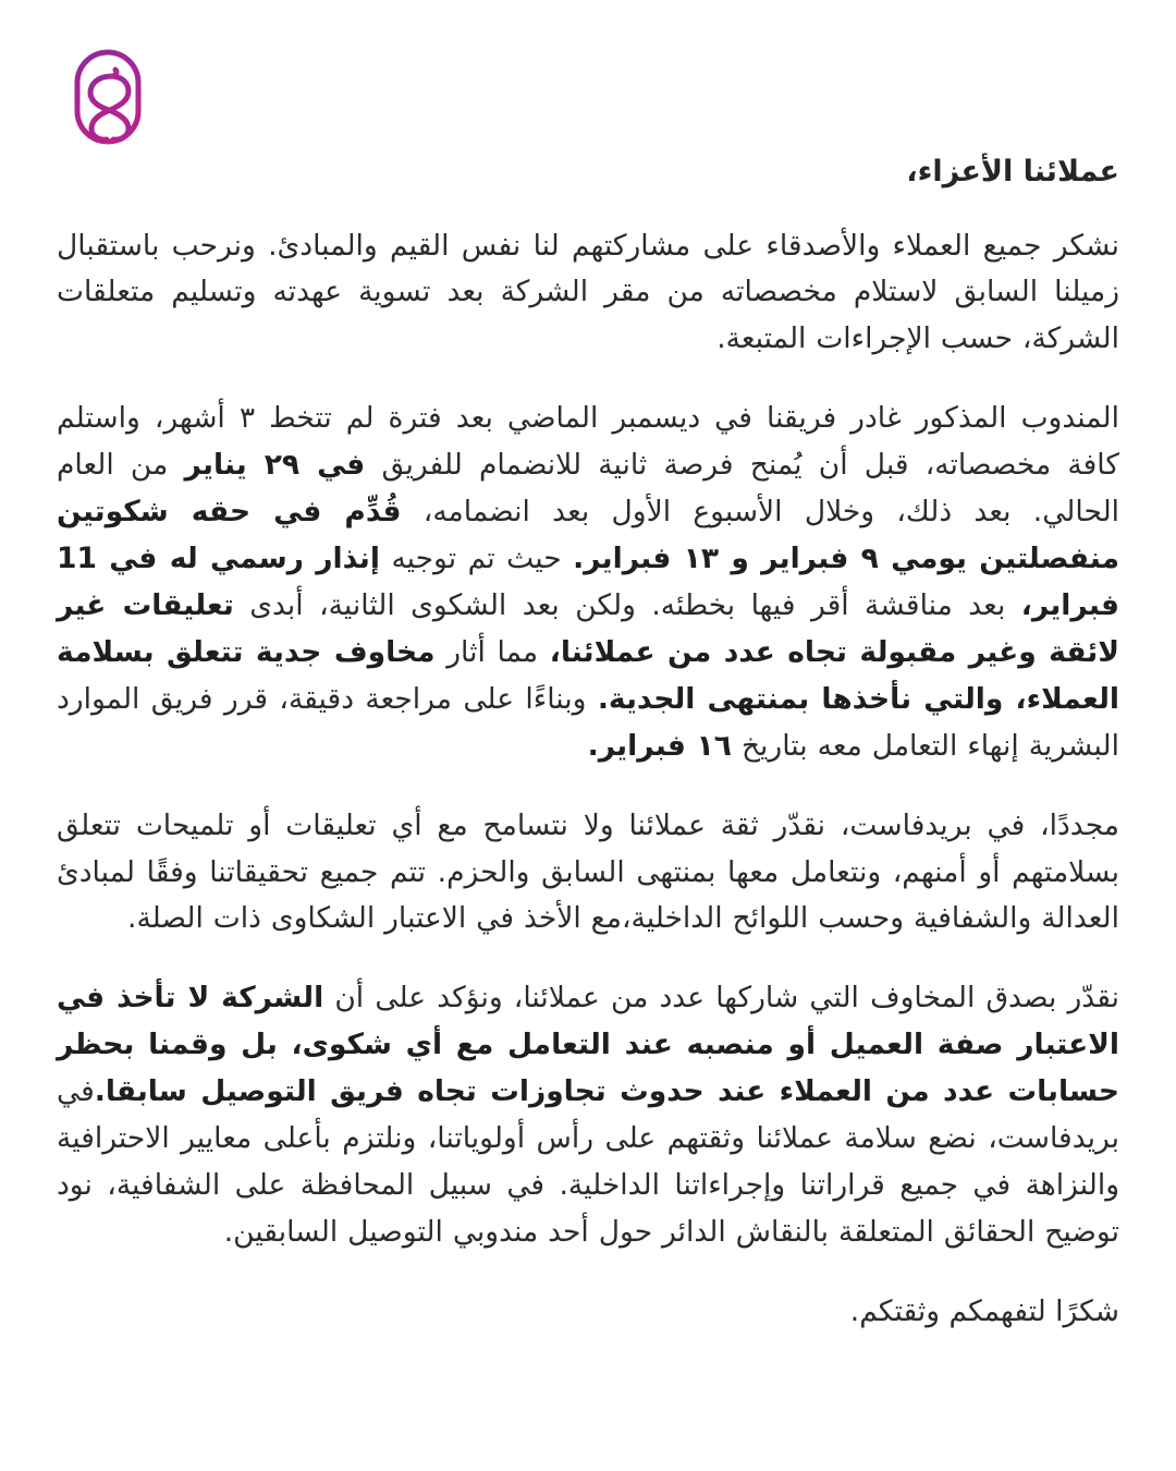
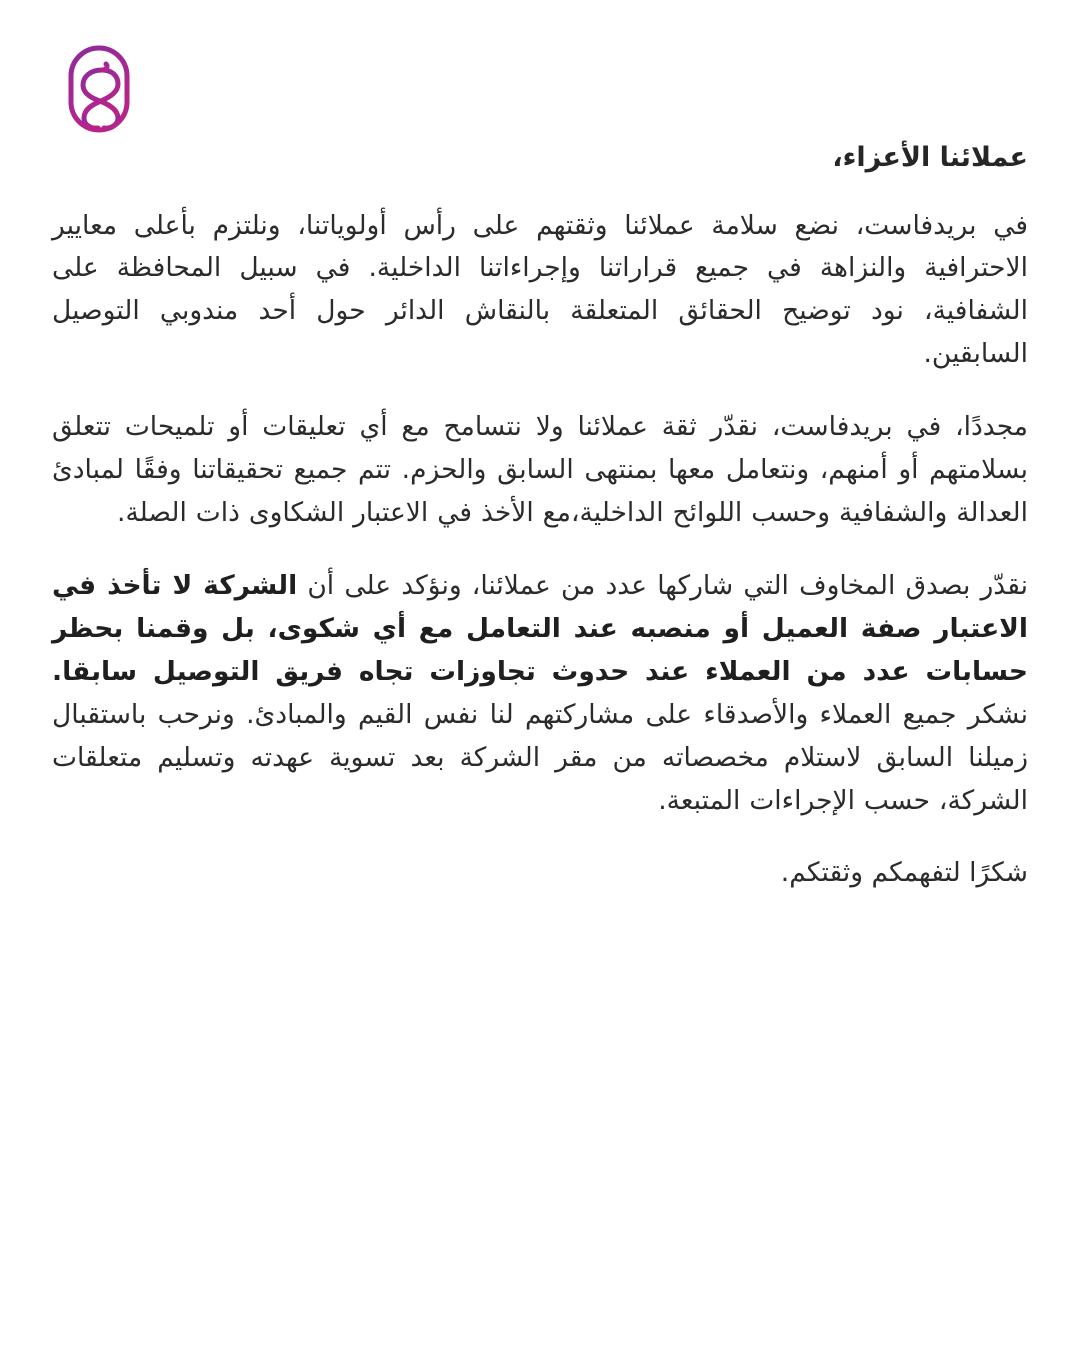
  عملائنا الأعزاء،
- نشكر جميع العملاء والأصدقاء على مشاركتهم لنا نفس القيم والمبادئ. ونرحب باستقبال زميلنا السابق لاستلام مخصصاته من مقر الشركة بعد تسوية عهدته وتسليم متعلقات الشركة، حسب الإجراءات المتبعة.
+ في بريدفاست، نضع سلامة عملائنا وثقتهم على رأس أولوياتنا، ونلتزم بأعلى معايير الاحترافية والنزاهة في جميع قراراتنا وإجراءاتنا الداخلية. في سبيل المحافظة على الشفافية، نود توضيح الحقائق المتعلقة بالنقاش الدائر حول أحد مندوبي التوصيل السابقين.
- المندوب المذكور غادر فريقنا في ديسمبر الماضي بعد فترة لم تتخط ٣ أشهر، واستلم كافة مخصصاته، قبل أن يُمنح فرصة ثانية للانضمام للفريق في ٢٩ يناير من العام الحالي. بعد ذلك، وخلال الأسبوع الأول بعد انضمامه، قُدِّم في حقه شكوتين منفصلتين يومي ٩ فبراير و ١٣ فبراير. حيث تم توجيه إنذار رسمي له في 11 فبراير، بعد مناقشة أقر فيها بخطئه. ولكن بعد الشكوى الثانية، أبدى تعليقات غير لائقة وغير مقبولة تجاه عدد من عملائنا، مما أثار مخاوف جدية تتعلق بسلامة العملاء، والتي نأخذها بمنتهى الجدية. وبناءًا على مراجعة دقيقة، قرر فريق الموارد البشرية إنهاء التعامل معه بتاريخ ١٦ فبراير.
  مجددًا، في بريدفاست، نقدّر ثقة عملائنا ولا نتسامح مع أي تعليقات أو تلميحات تتعلق بسلامتهم أو أمنهم، ونتعامل معها بمنتهى السابق والحزم. تتم جميع تحقيقاتنا وفقًا لمبادئ العدالة والشفافية وحسب اللوائح الداخلية،مع الأخذ في الاعتبار الشكاوى ذات الصلة.
- نقدّر بصدق المخاوف التي شاركها عدد من عملائنا، ونؤكد على أن الشركة لا تأخذ في الاعتبار صفة العميل أو منصبه عند التعامل مع أي شكوى، بل وقمنا بحظر حسابات عدد من العملاء عند حدوث تجاوزات تجاه فريق التوصيل سابقا.في بريدفاست، نضع سلامة عملائنا وثقتهم على رأس أولوياتنا، ونلتزم بأعلى معايير الاحترافية والنزاهة في جميع قراراتنا وإجراءاتنا الداخلية. في سبيل المحافظة على الشفافية، نود توضيح الحقائق المتعلقة بالنقاش الدائر حول أحد مندوبي التوصيل السابقين.
+ نقدّر بصدق المخاوف التي شاركها عدد من عملائنا، ونؤكد على أن الشركة لا تأخذ في الاعتبار صفة العميل أو منصبه عند التعامل مع أي شكوى، بل وقمنا بحظر حسابات عدد من العملاء عند حدوث تجاوزات تجاه فريق التوصيل سابقا. نشكر جميع العملاء والأصدقاء على مشاركتهم لنا نفس القيم والمبادئ. ونرحب باستقبال زميلنا السابق لاستلام مخصصاته من مقر الشركة بعد تسوية عهدته وتسليم متعلقات الشركة، حسب الإجراءات المتبعة.
  شكرًا لتفهمكم وثقتكم.
